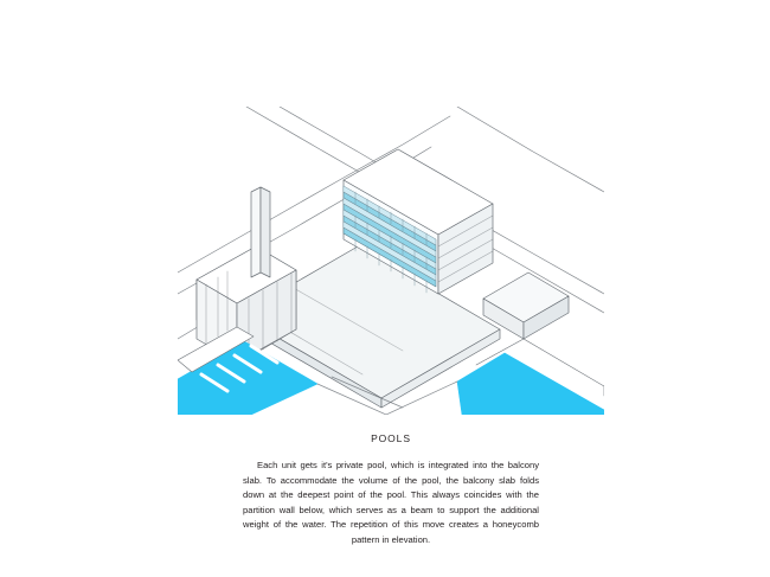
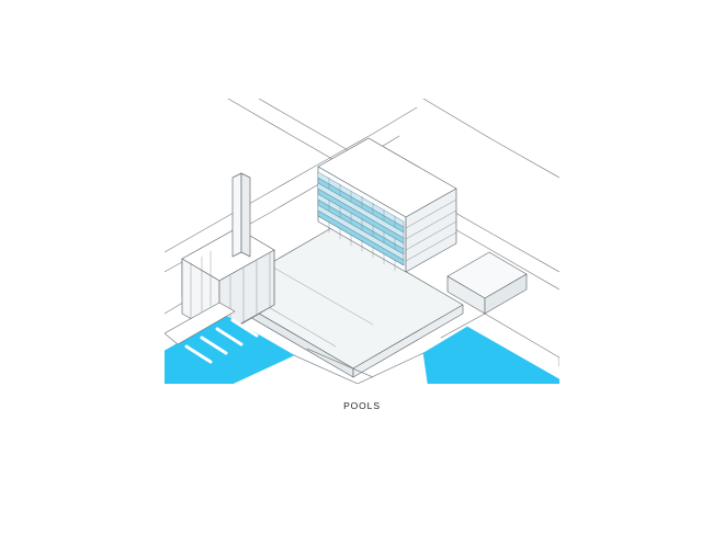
  POOLS
- Each unit gets it's private pool, which is integrated into the balcony slab. To accommodate the volume of the pool, the balcony slab folds down at the deepest point of the pool. This always coincides with the partition wall below, which serves as a beam to support the additional weight of the water. The repetition of this move creates a honeycomb pattern in elevation.
